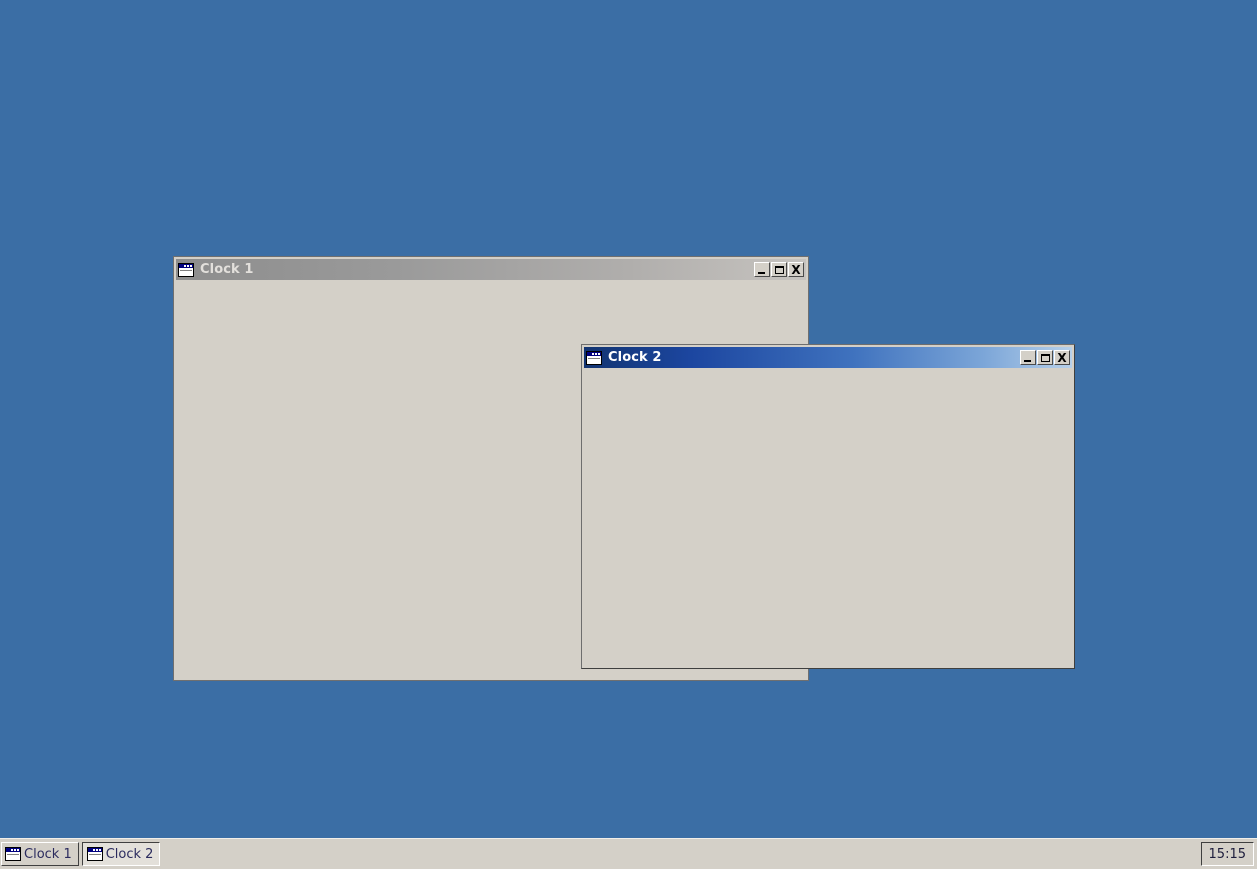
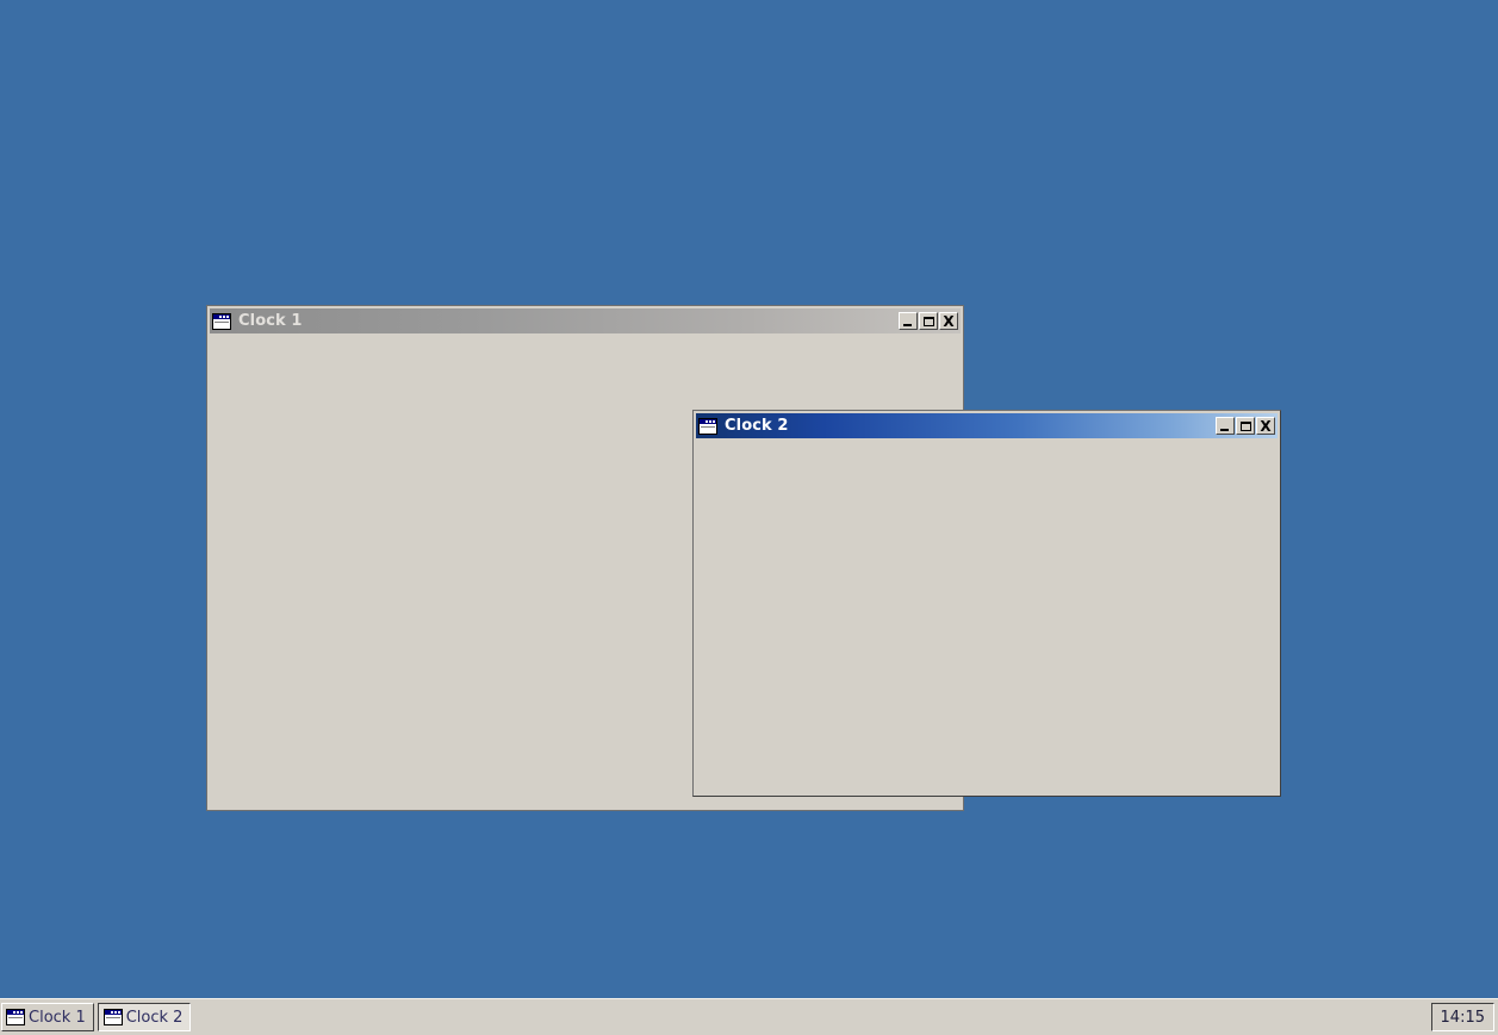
  Clock 1
  X
  Clock 2
  X
  Clock 1
  Clock 2
- 15:15
+ 14:15
